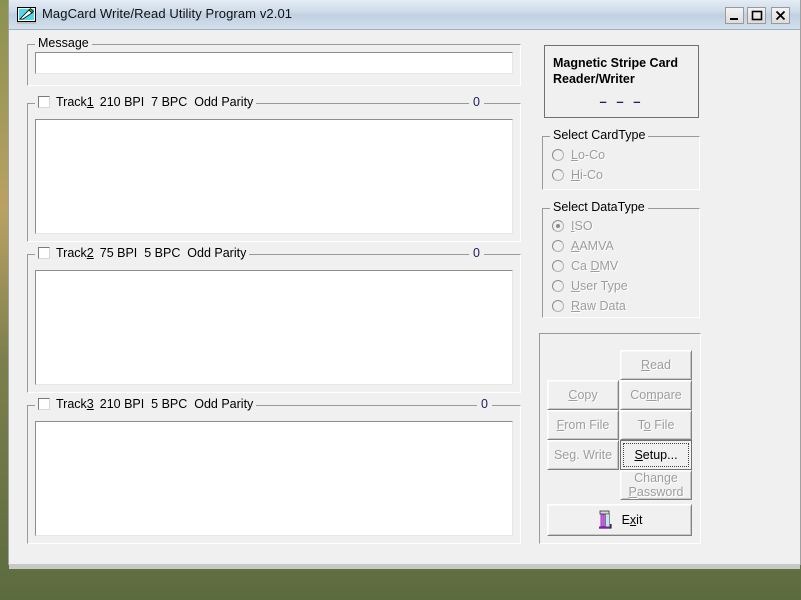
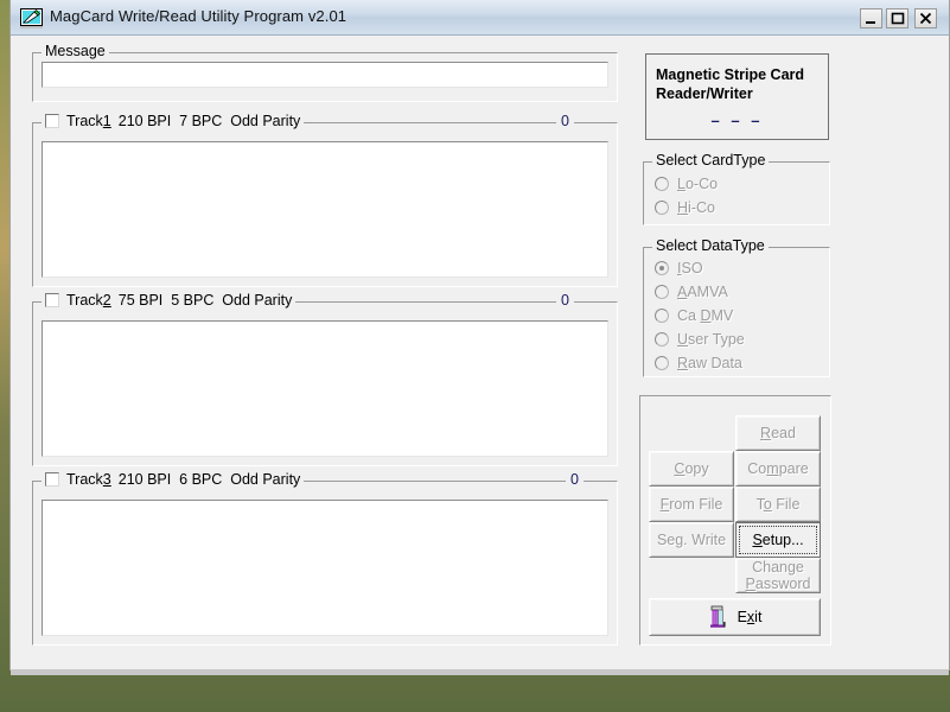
  MagCard Write/Read Utility Program v2.01
  Message
  Track1
  210 BPI 7 BPC Odd Parity
  0
  Track2
  75 BPI 5 BPC Odd Parity
  0
  Track3
- 210 BPI 5 BPC Odd Parity
+ 210 BPI 6 BPC Odd Parity
  0
  Magnetic Stripe Card
  Reader/Writer
  – – –
  Select CardType
  Lo-Co
  Hi-Co
  Select DataType
  ISO
  AAMVA
  Ca DMV
  User Type
  Raw Data
  Read
  Copy
  Compare
  From File
  To File
  Seg. Write
  Setup...
  Change
  Password
  Exit
